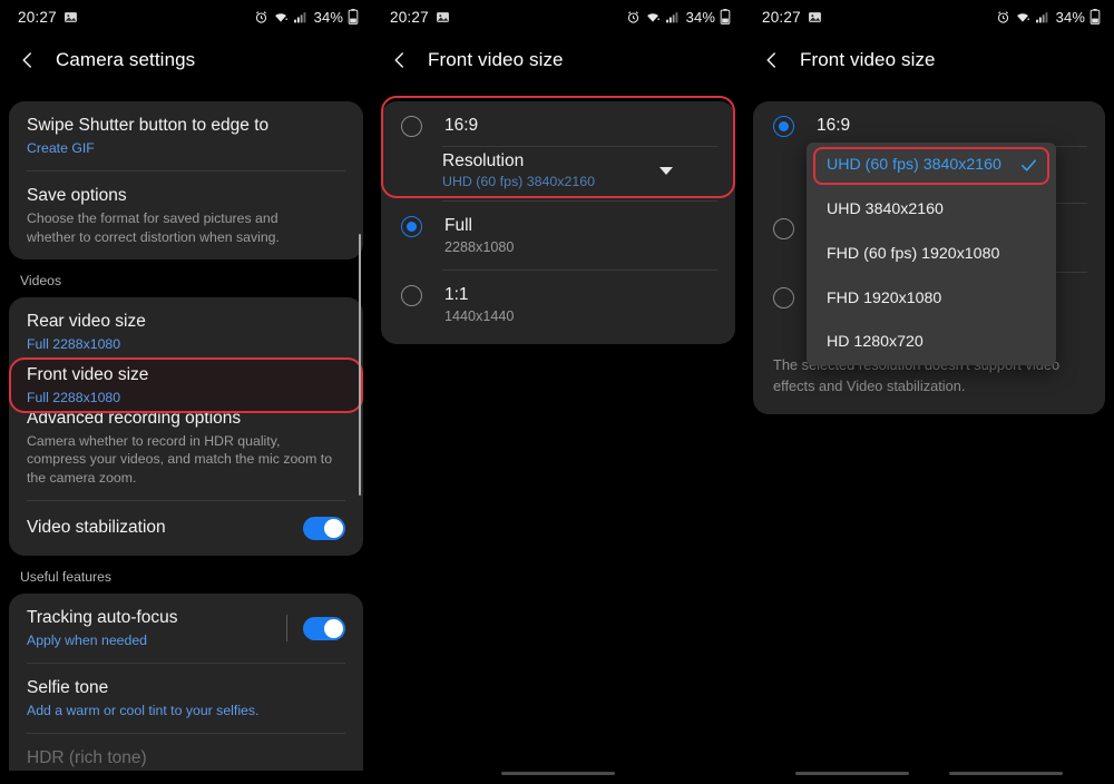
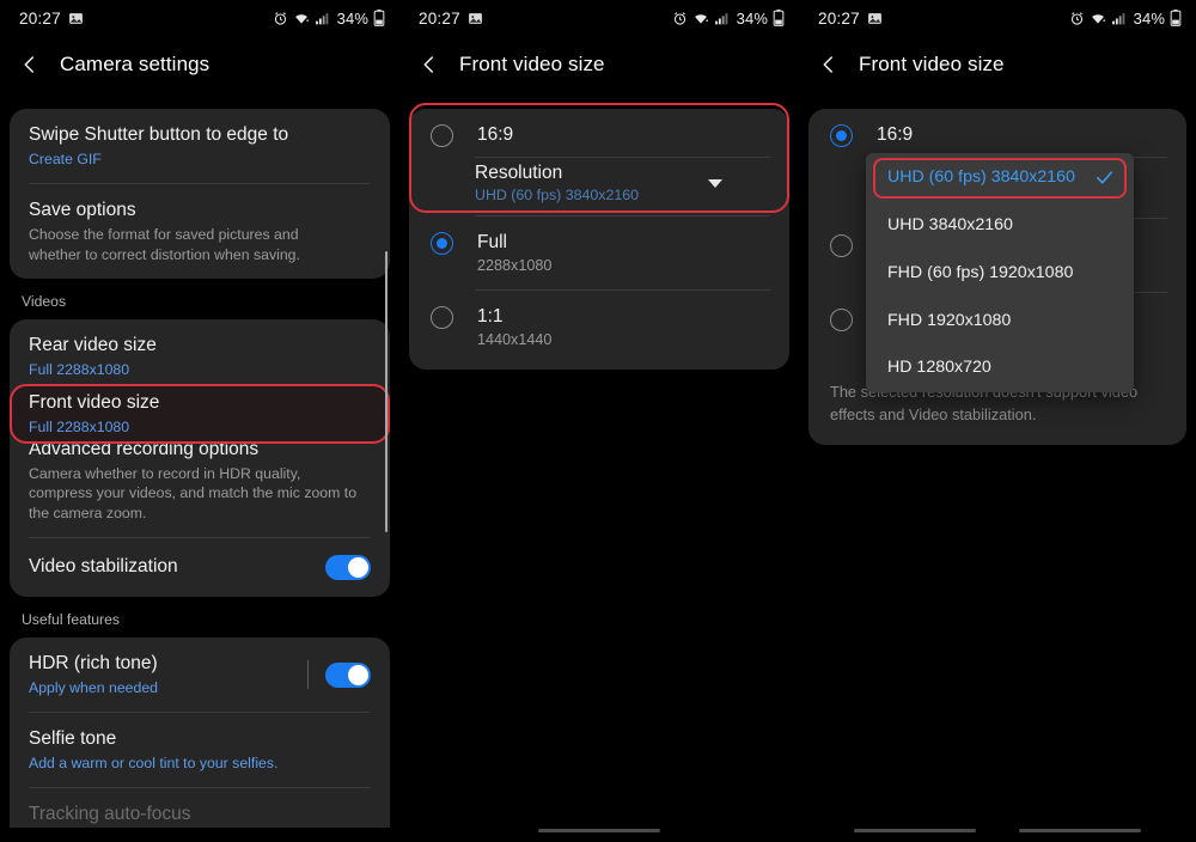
  20:27
  34%
  Camera settings
  Swipe Shutter button to edge to
  Create GIF
  Save options
  Choose the format for saved pictures and whether to correct distortion when saving.
  Videos
  Rear video size
  Full 2288x1080
  Advanced recording options
  Camera whether to record in HDR quality, compress your videos, and match the mic zoom to the camera zoom.
  Video stabilization
  Front video size
  Full 2288x1080
  Useful features
- Tracking auto-focus
+ HDR (rich tone)
  Apply when needed
  Selfie tone
  Add a warm or cool tint to your selfies.
- HDR (rich tone)
+ Tracking auto-focus
  20:27
  34%
  Front video size
  16:9
  Resolution
  UHD (60 fps) 3840x2160
  Full
  2288x1080
  1:1
  1440x1440
  20:27
  34%
  Front video size
  16:9
  UHD (60 fps) 3840x2160
  UHD 3840x2160
  FHD (60 fps) 1920x1080
  FHD 1920x1080
  HD 1280x720
